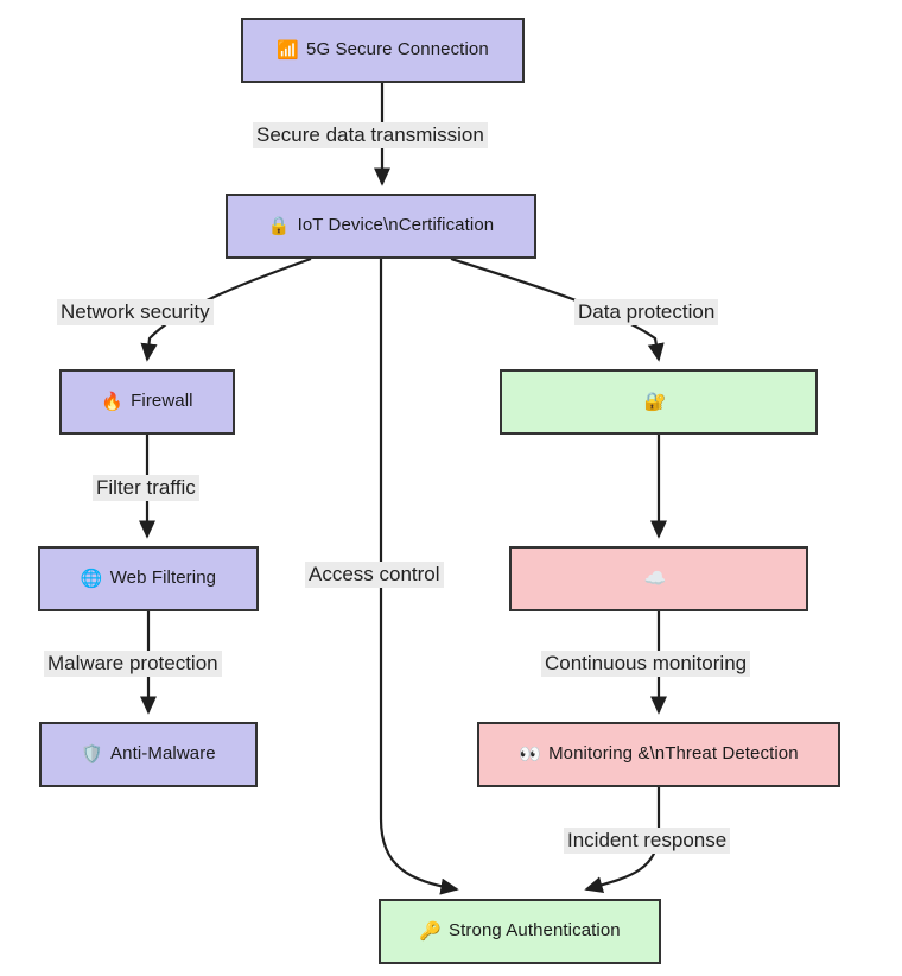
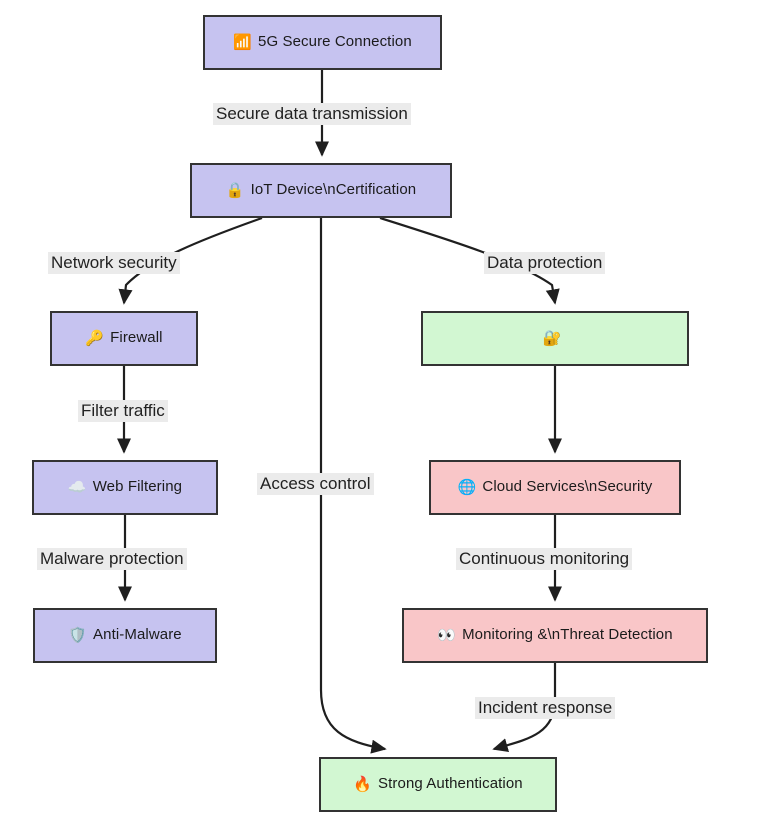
  📶
  5G Secure Connection
  🔒
  IoT Device\nCertification
- 🔥
+ 🔑
  Firewall
- 🌐
+ ☁️
  Web Filtering
  🛡️
  Anti-Malware
  🔐
- ☁️
+ 🌐
+ Cloud Services\nSecurity
  👀
  Monitoring &\nThreat Detection
- 🔑
+ 🔥
  Strong Authentication
  Secure data transmission
  Network security
  Data protection
  Access control
  Filter traffic
  Malware protection
  Continuous monitoring
  Incident response
